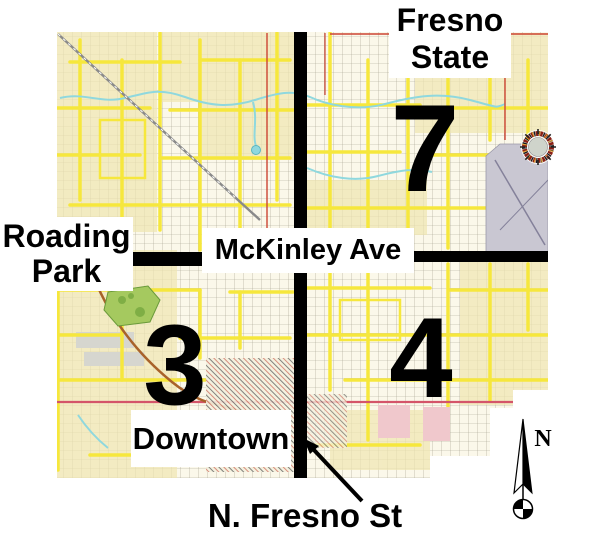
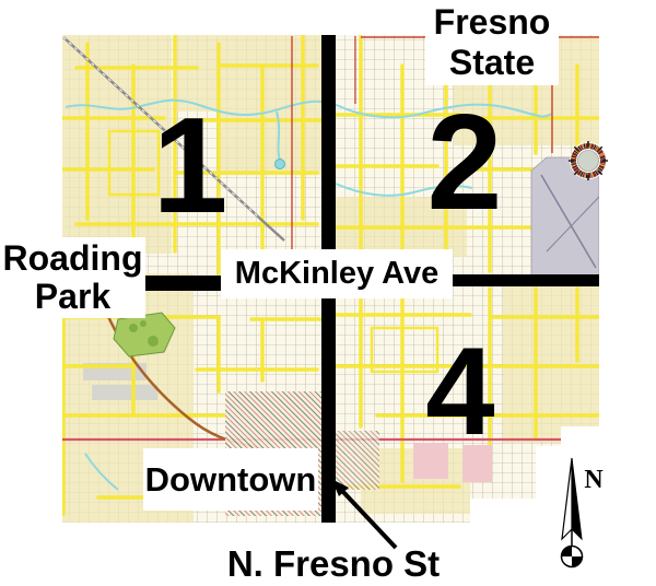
+ 1
- 7
+ 2
- 3
  4
  Fresno
  State
  Roading
  Park
  McKinley Ave
  Downtown
  N. Fresno St
  N
